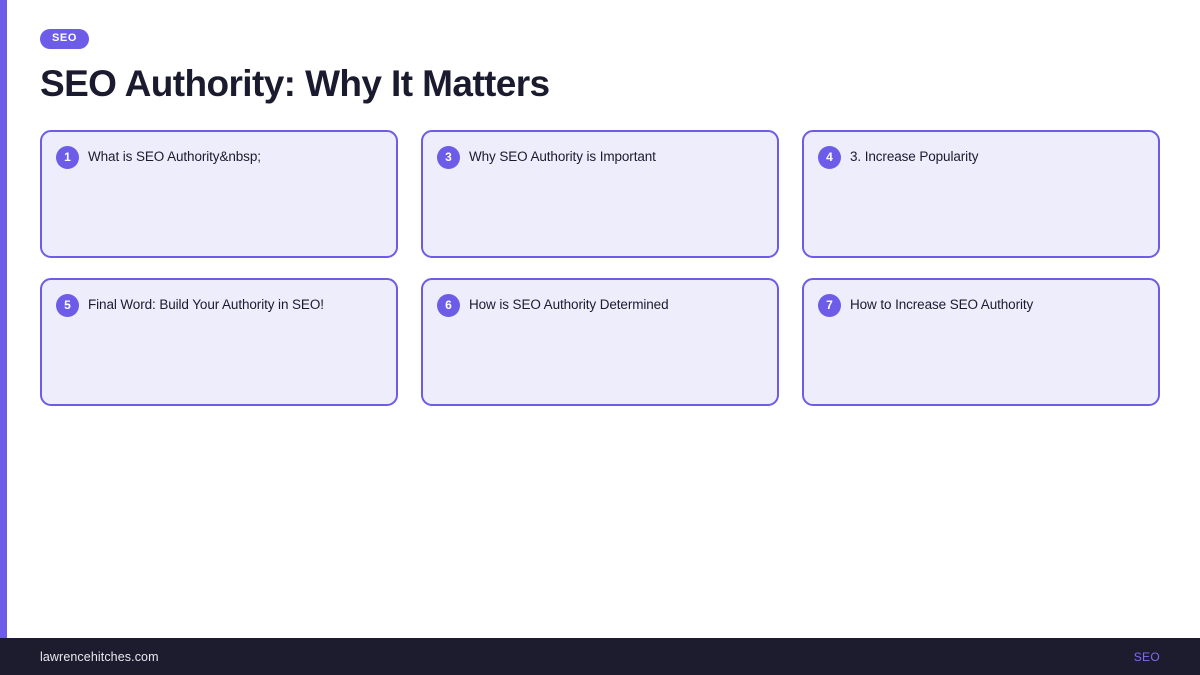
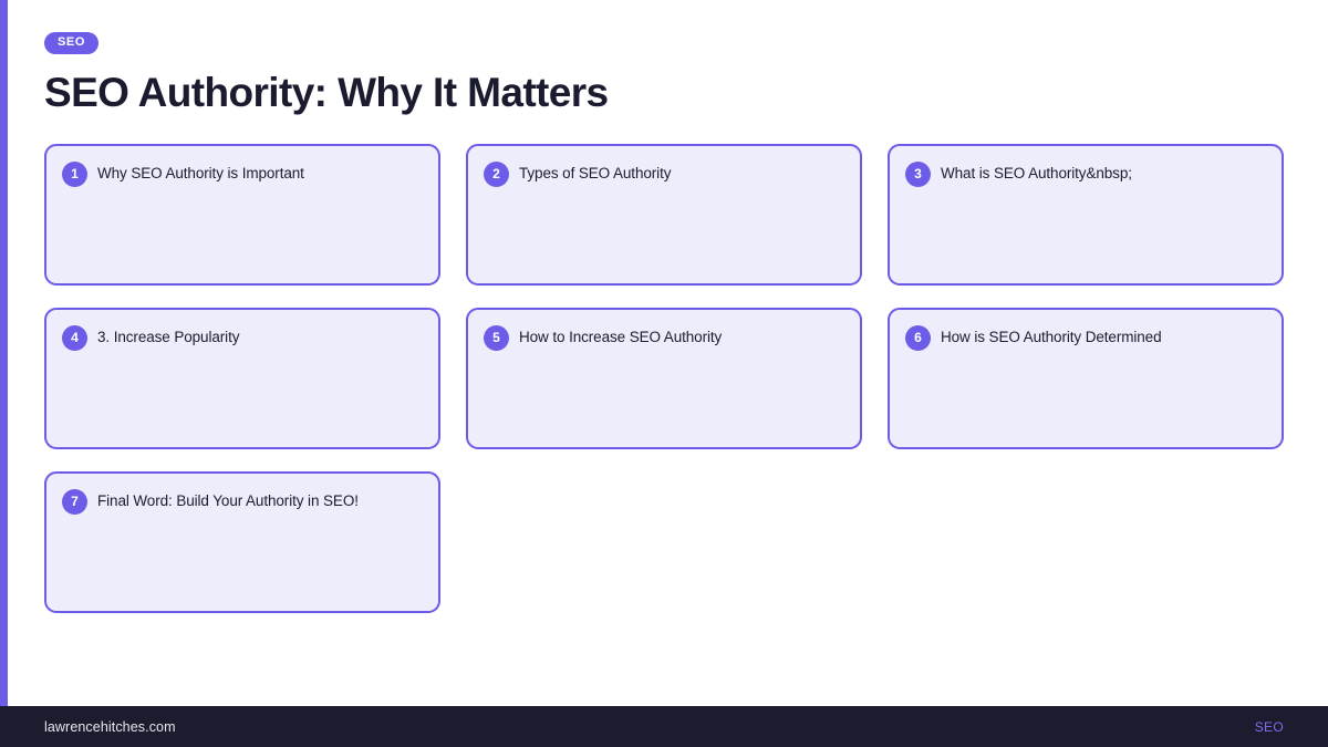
  SEO
  SEO Authority: Why It Matters
  1
- What is SEO Authority&nbsp;
+ Why SEO Authority is Important
+ 2
+ Types of SEO Authority
  3
- Why SEO Authority is Important
+ What is SEO Authority&nbsp;
  4
  3. Increase Popularity
  5
- Final Word: Build Your Authority in SEO!
+ How to Increase SEO Authority
  6
  How is SEO Authority Determined
  7
- How to Increase SEO Authority
+ Final Word: Build Your Authority in SEO!
  lawrencehitches.com
  SEO
